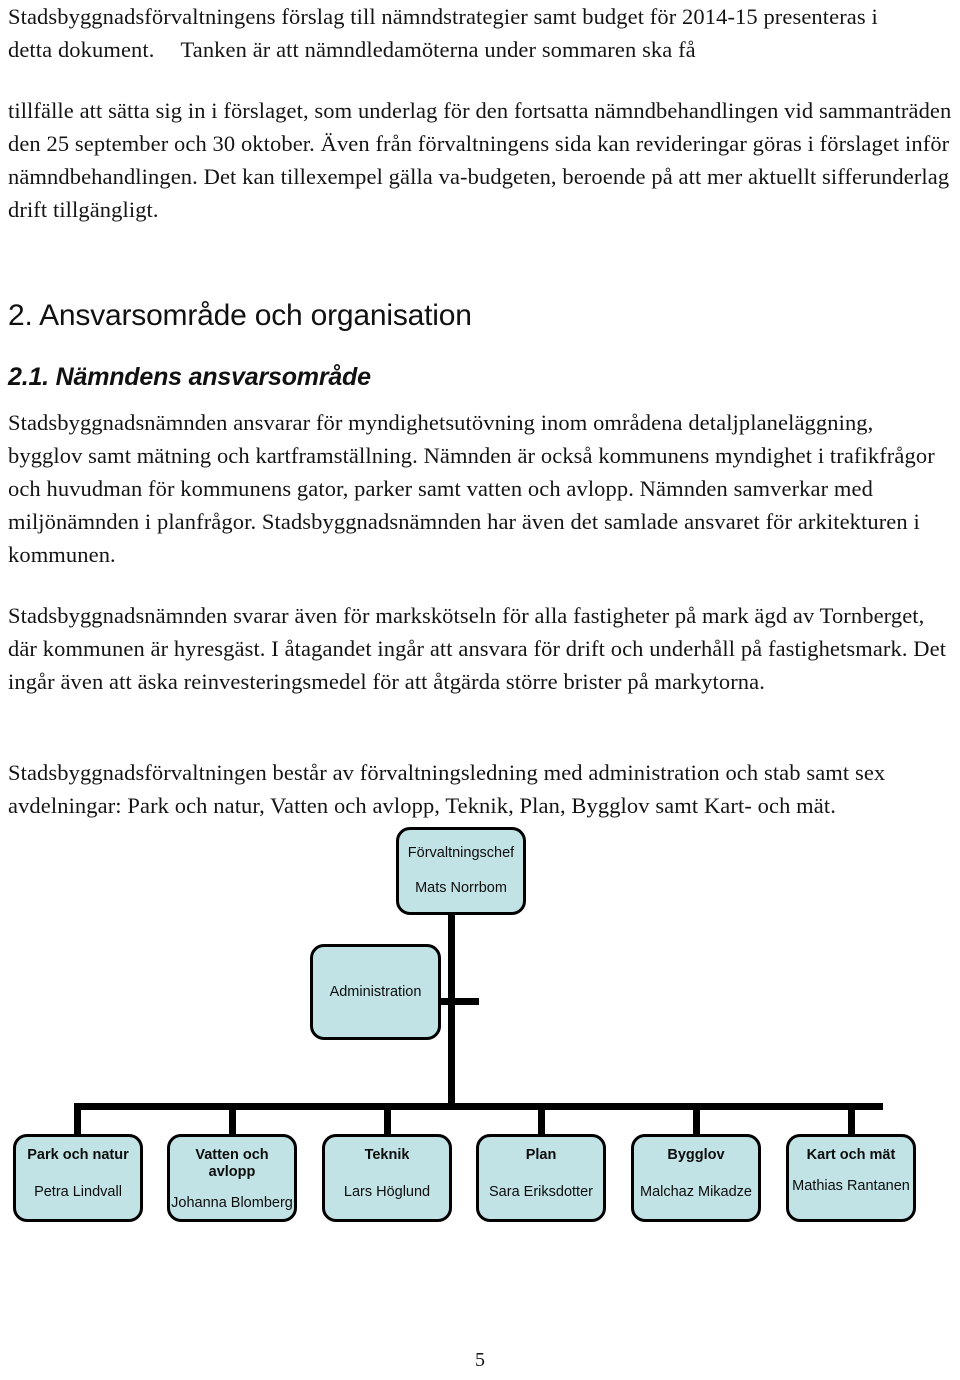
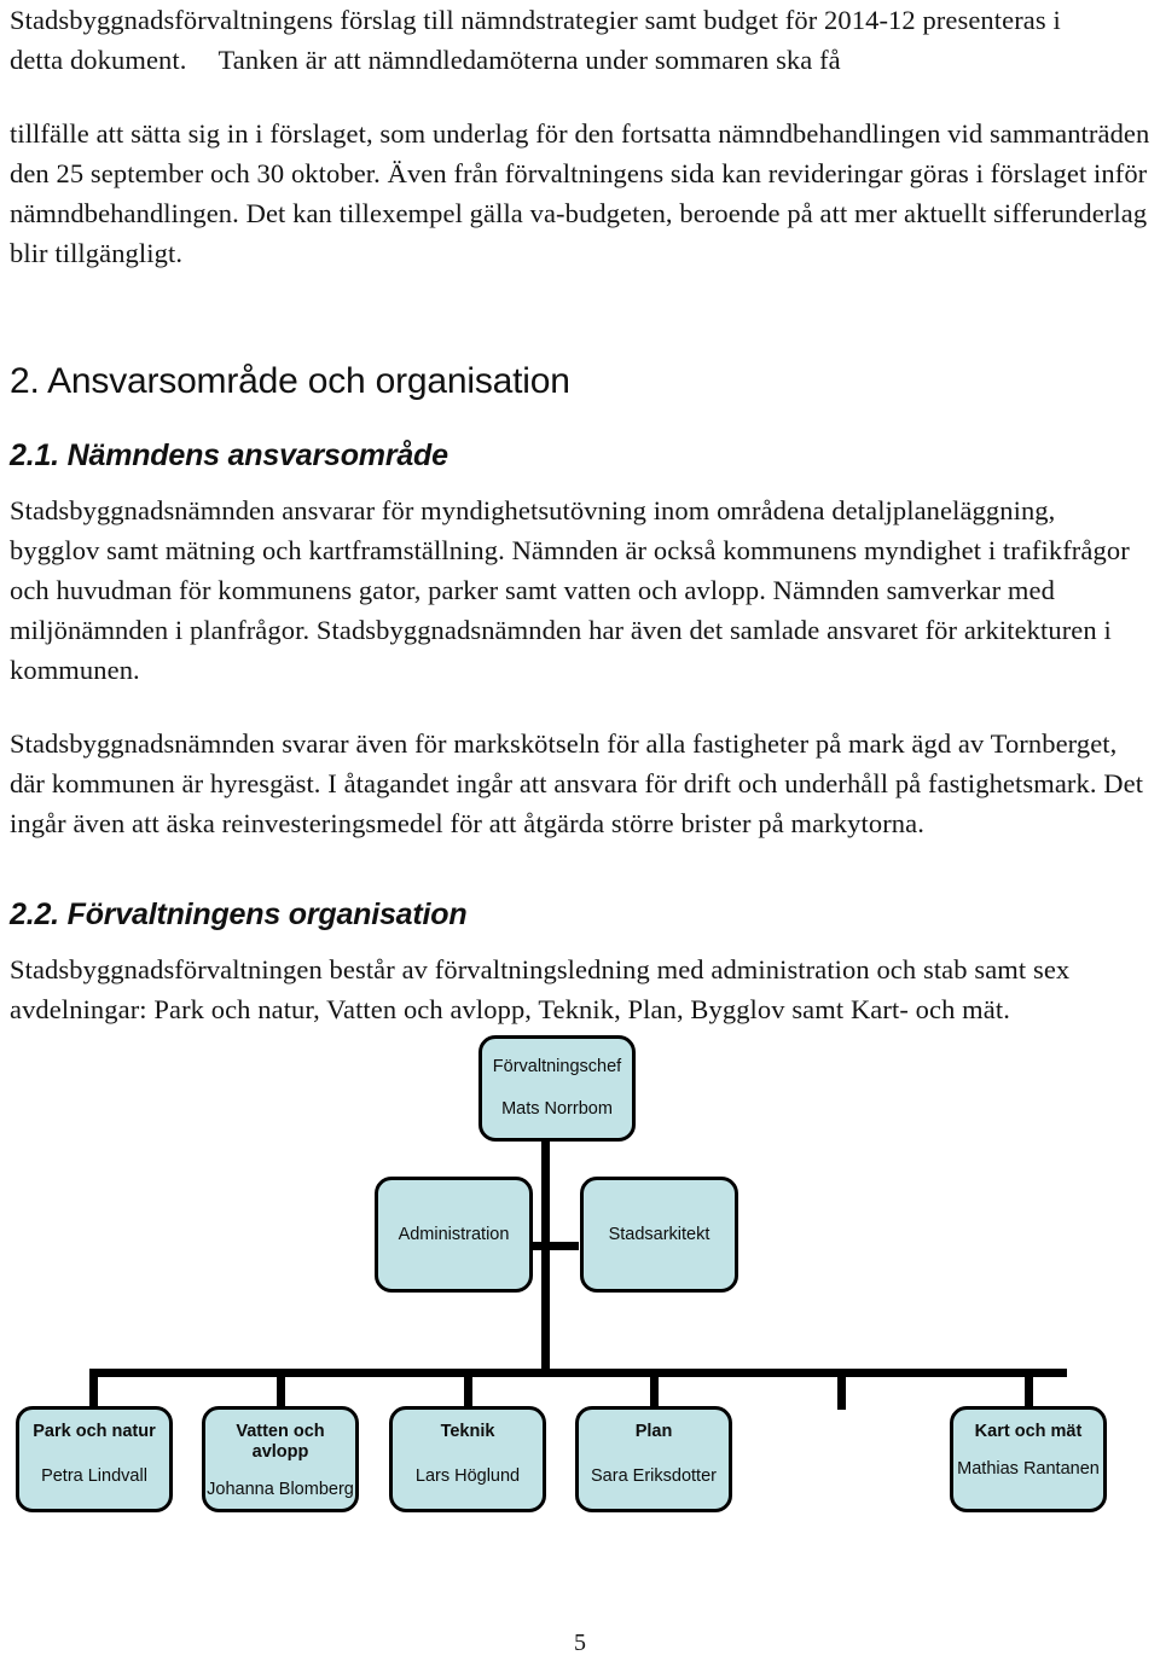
- Stadsbyggnadsförvaltningens förslag till nämndstrategier samt budget för 2014-15 presenteras i
+ Stadsbyggnadsförvaltningens förslag till nämndstrategier samt budget för 2014-12 presenteras i
  detta dokument. Tanken är att nämndledamöterna under sommaren ska få
- tillfälle att sätta sig in i förslaget, som underlag för den fortsatta nämndbehandlingen vid sammanträden den 25 september och 30 oktober. Även från förvaltningens sida kan revideringar göras i förslaget inför nämndbehandlingen. Det kan tillexempel gälla va-budgeten, beroende på att mer aktuellt sifferunderlag drift tillgängligt.
+ tillfälle att sätta sig in i förslaget, som underlag för den fortsatta nämndbehandlingen vid sammanträden den 25 september och 30 oktober. Även från förvaltningens sida kan revideringar göras i förslaget inför nämndbehandlingen. Det kan tillexempel gälla va-budgeten, beroende på att mer aktuellt sifferunderlag blir tillgängligt.
  2. Ansvarsområde och organisation
  2.1. Nämndens ansvarsområde
  Stadsbyggnadsnämnden ansvarar för myndighetsutövning inom områdena detaljplaneläggning, bygglov samt mätning och kartframställning. Nämnden är också kommunens myndighet i trafikfrågor och huvudman för kommunens gator, parker samt vatten och avlopp. Nämnden samverkar med miljönämnden i planfrågor. Stadsbyggnadsnämnden har även det samlade ansvaret för arkitekturen i kommunen.
  Stadsbyggnadsnämnden svarar även för markskötseln för alla fastigheter på mark ägd av Tornberget, där kommunen är hyresgäst. I åtagandet ingår att ansvara för drift och underhåll på fastighetsmark. Det ingår även att äska reinvesteringsmedel för att åtgärda större brister på markytorna.
+ 2.2. Förvaltningens organisation
  Stadsbyggnadsförvaltningen består av förvaltningsledning med administration och stab samt sex avdelningar: Park och natur, Vatten och avlopp, Teknik, Plan, Bygglov samt Kart- och mät.
  Förvaltningschef
  Mats Norrbom
  Administration
+ Stadsarkitekt
  Park och natur
  Petra Lindvall
  Vatten och avlopp
  Johanna Blomberg
  Teknik
  Lars Höglund
  Plan
  Sara Eriksdotter
- Bygglov
- Malchaz Mikadze
  Kart och mät
  Mathias Rantanen
  5
